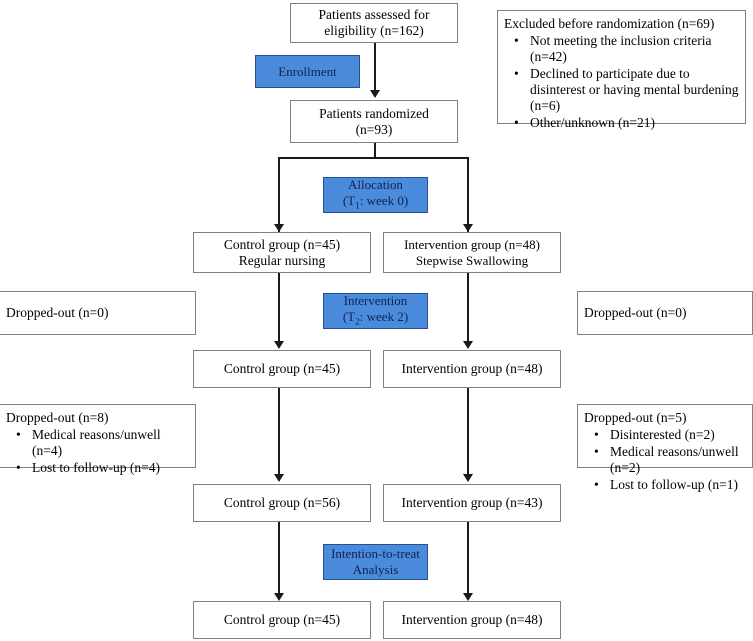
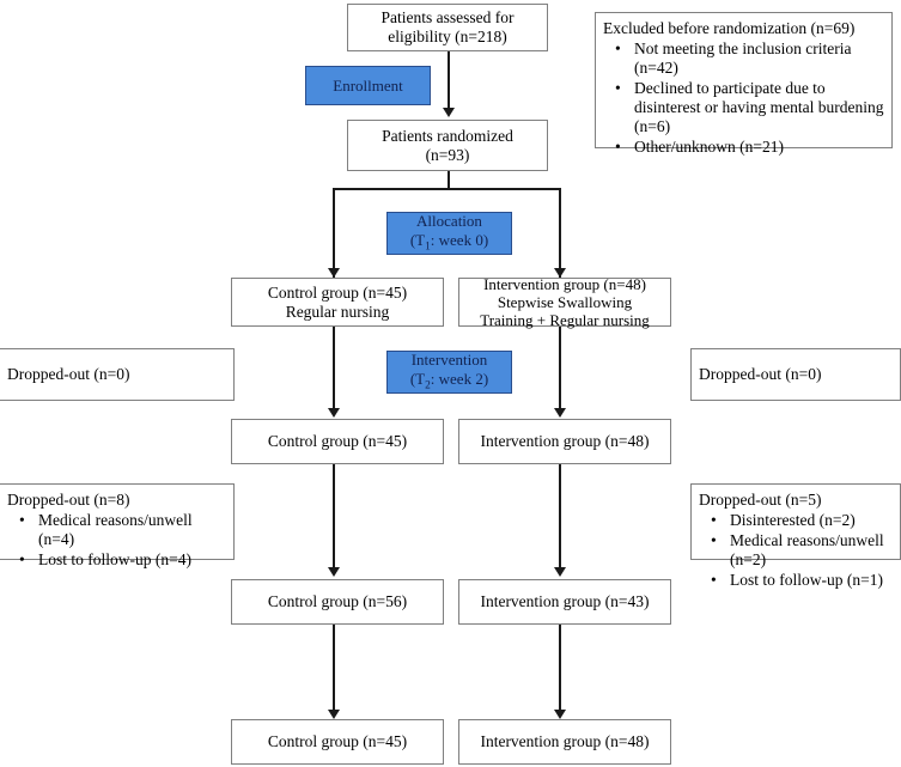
  Patients assessed for
- eligibility (n=162)
+ eligibility (n=218)
  Excluded before randomization (n=69)
  •
  Not meeting the inclusion criteria (n=42)
  •
  Declined to participate due to disinterest or having mental burdening (n=6)
  •
  Other/unknown (n=21)
  Enrollment
  Patients randomized
  (n=93)
  Allocation
  (T1: week 0)
  Control group (n=45)
  Regular nursing
  Intervention group (n=48)
  Stepwise Swallowing
+ Training + Regular nursing
  Dropped-out (n=0)
  Dropped-out (n=0)
  Intervention
  (T2: week 2)
  Control group (n=45)
  Intervention group (n=48)
  Dropped-out (n=8)
  •
  Medical reasons/unwell (n=4)
  •
  Lost to follow-up (n=4)
  Dropped-out (n=5)
  •
  Disinterested (n=2)
  •
  Medical reasons/unwell (n=2)
  •
  Lost to follow-up (n=1)
  Control group (n=56)
  Intervention group (n=43)
- Intention-to-treat
- Analysis
  Control group (n=45)
  Intervention group (n=48)
